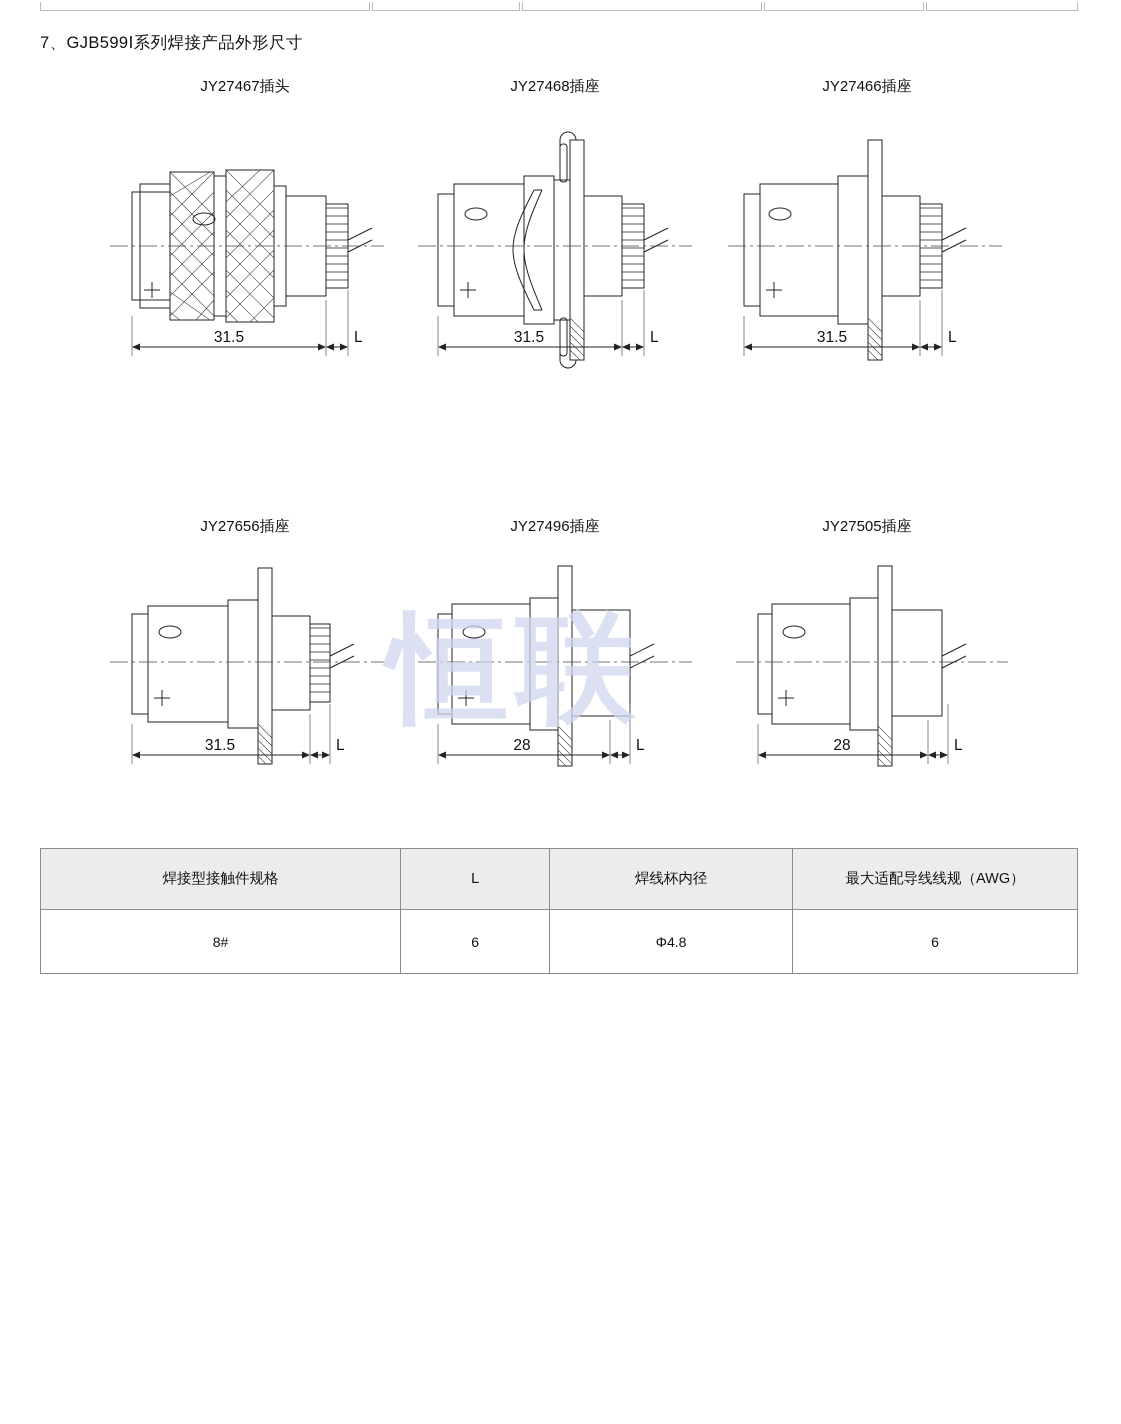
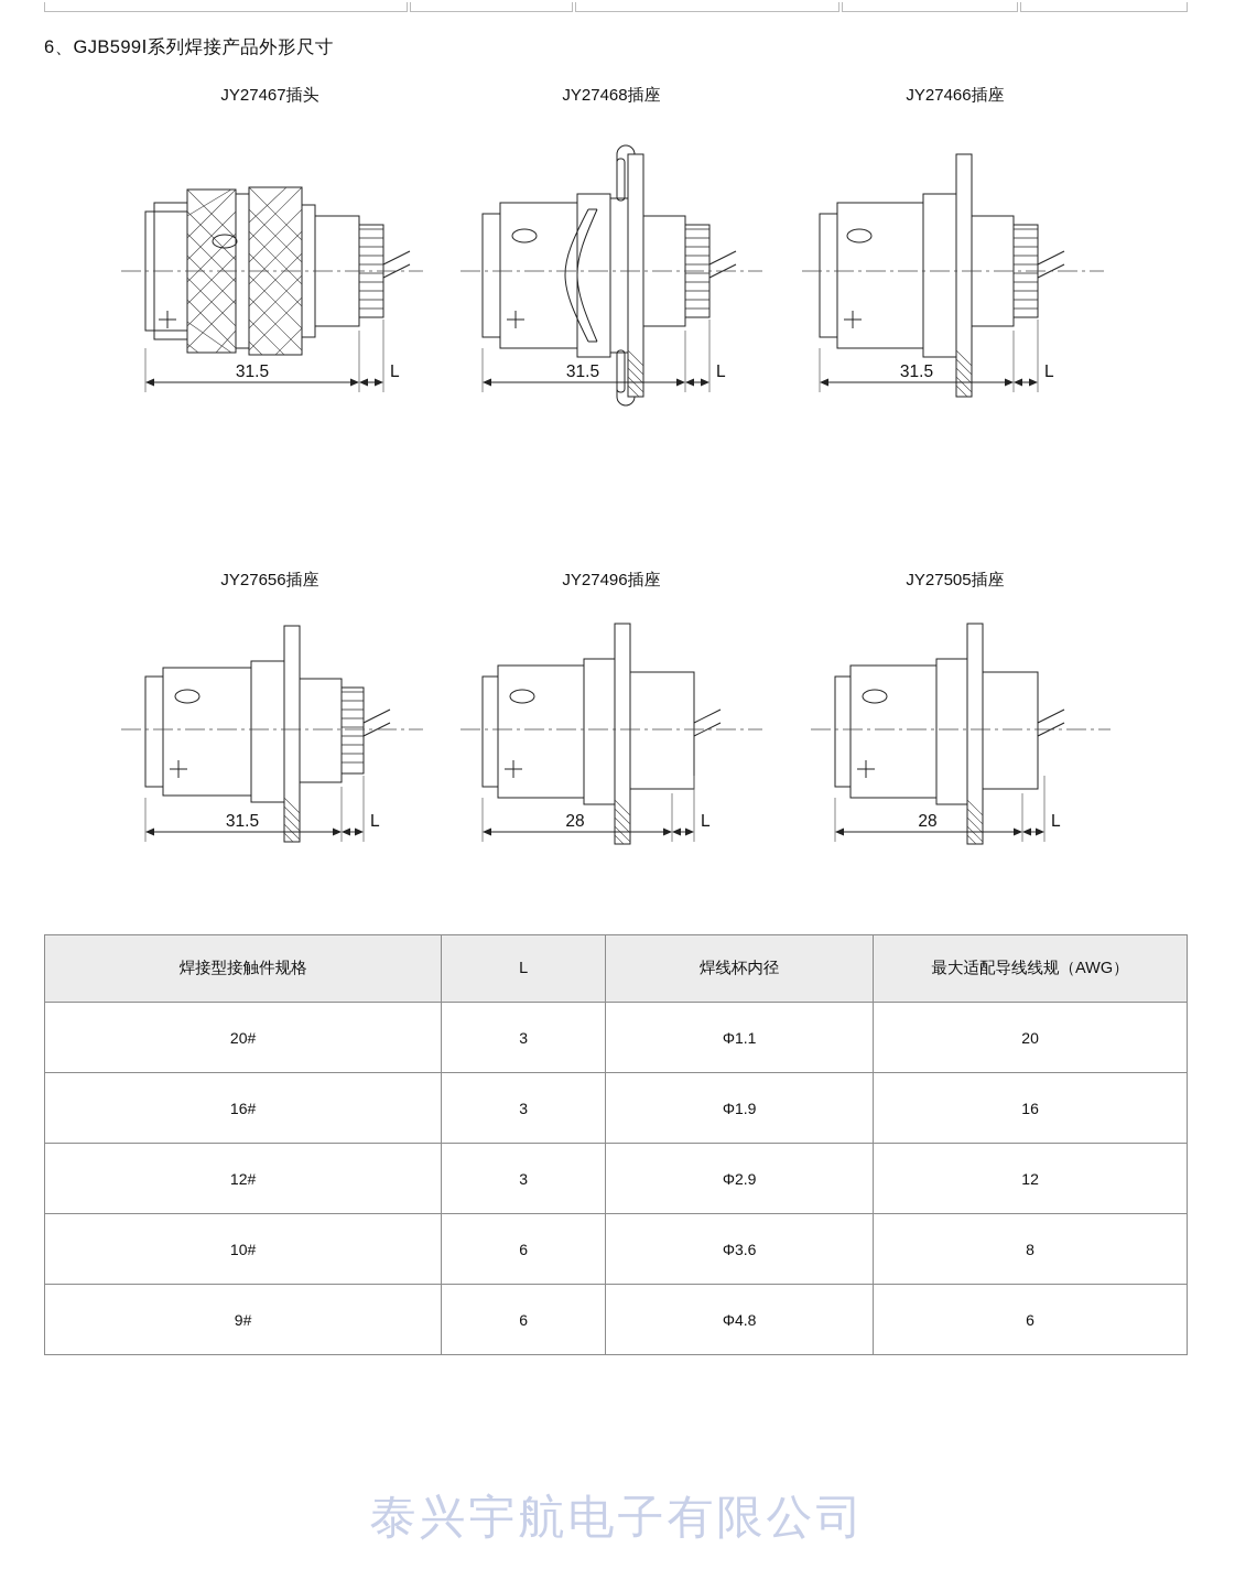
- 7、GJB599Ⅰ系列焊接产品外形尺寸
+ 6、GJB599Ⅰ系列焊接产品外形尺寸
  JY27467插头
  31.5
  L
  JY27468插座
  31.5
  L
  JY27466插座
  31.5
  L
  JY27656插座
  31.5
  L
  JY27496插座
  28
  L
  JY27505插座
  28
  L
- 恒联
  焊接型接触件规格	L	焊线杯内径	最大适配导线线规（AWG）
+ 20#	3	Φ1.1	20
+ 16#	3	Φ1.9	16
+ 12#	3	Φ2.9	12
+ 10#	6	Φ3.6	8
- 8#	6	Φ4.8	6
+ 9#	6	Φ4.8	6
+ 泰兴宇航电子有限公司
